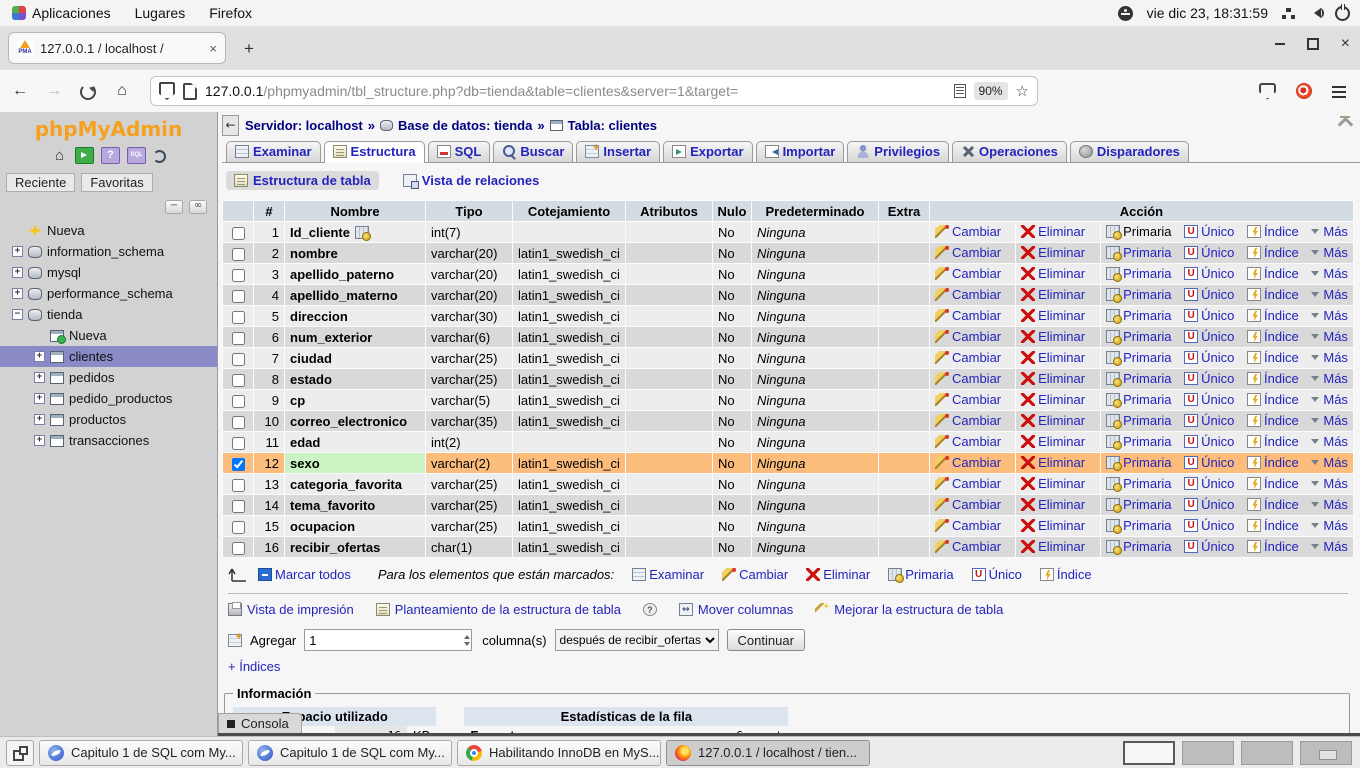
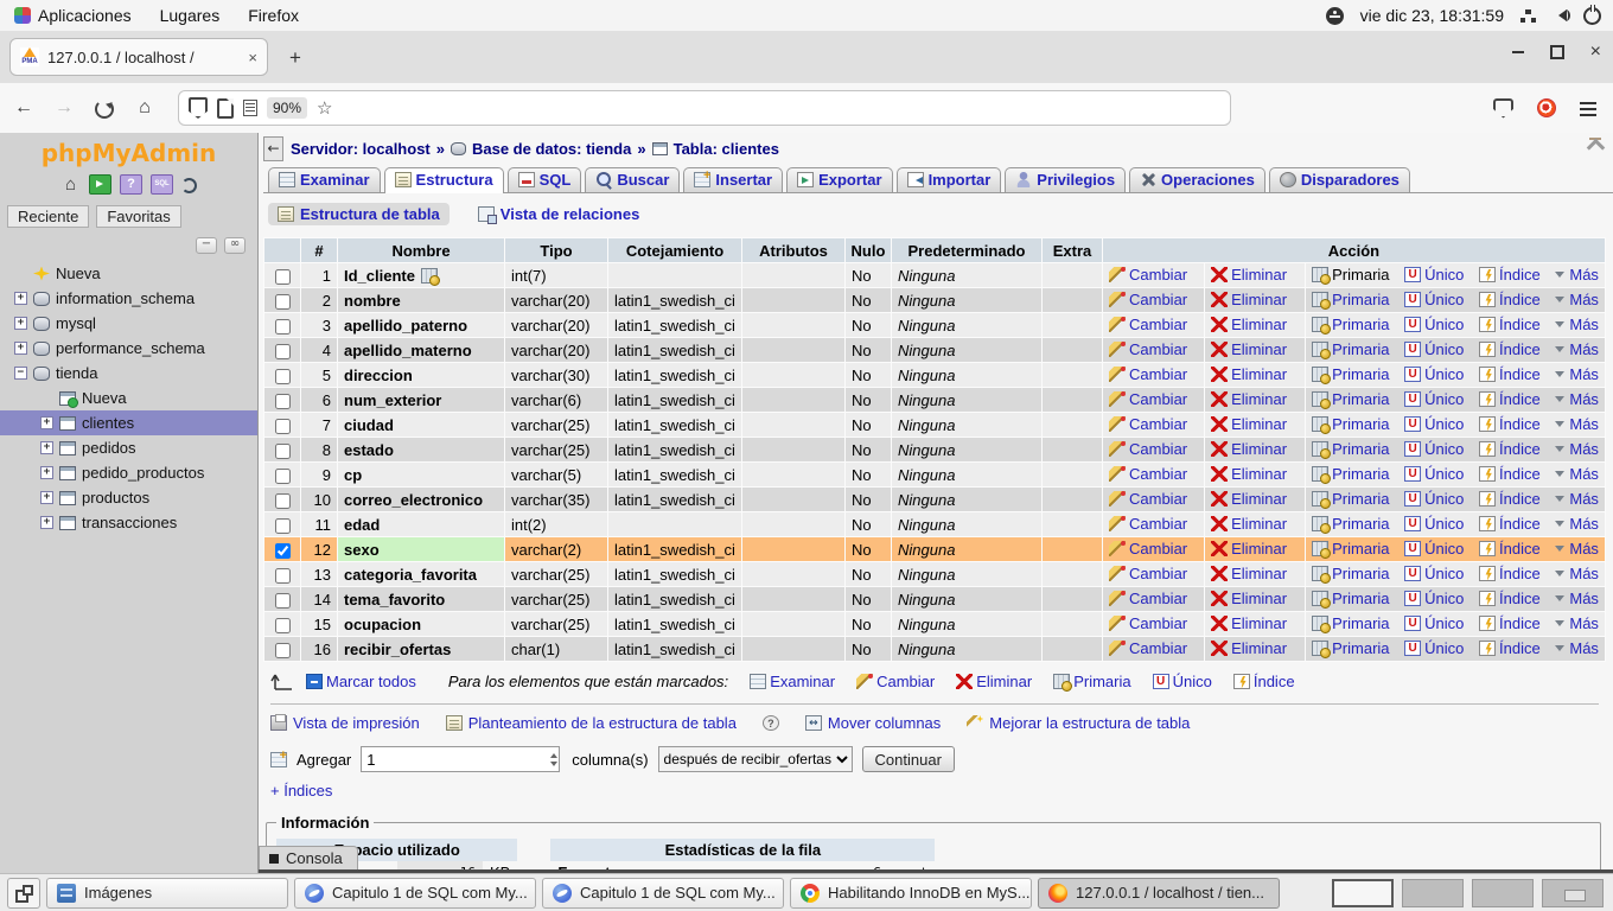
  Aplicaciones
  Lugares
  Firefox
  vie dic 23, 18:31:59
  127.0.0.1 / localhost /
  ×
  +
  ×
  ←
  →
  ⌂
- 127.0.0.1/phpmyadmin/tbl_structure.php?db=tienda&table=clientes&server=1&target=
  90%
  ☆
  phpMyAdmin
  ⌂
  ?
  Reciente
  Favoritas
  −
  ∞
  Nueva
  +
  information_schema
  +
  mysql
  +
  performance_schema
  −
  tienda
  Nueva
  +
  clientes
  +
  pedidos
  +
  pedido_productos
  +
  productos
  +
  transacciones
  ←
  Servidor: localhost
  »
  Base de datos: tienda
  »
  Tabla: clientes
  Examinar
  Estructura
  SQL
  Buscar
  Insertar
  Exportar
  Importar
  Privilegios
  Operaciones
  Disparadores
  Estructura de tabla
  Vista de relaciones
  	#	Nombre	Tipo	Cotejamiento	Atributos	Nulo	Predeterminado	Extra	Acción
  	1	Id_cliente	int(7)			No	Ninguna		Cambiar	Eliminar	Primaria Único Índice Más
  	2	nombre	varchar(20)	latin1_swedish_ci		No	Ninguna		Cambiar	Eliminar	Primaria Único Índice Más
  	3	apellido_paterno	varchar(20)	latin1_swedish_ci		No	Ninguna		Cambiar	Eliminar	Primaria Único Índice Más
  	4	apellido_materno	varchar(20)	latin1_swedish_ci		No	Ninguna		Cambiar	Eliminar	Primaria Único Índice Más
  	5	direccion	varchar(30)	latin1_swedish_ci		No	Ninguna		Cambiar	Eliminar	Primaria Único Índice Más
  	6	num_exterior	varchar(6)	latin1_swedish_ci		No	Ninguna		Cambiar	Eliminar	Primaria Único Índice Más
  	7	ciudad	varchar(25)	latin1_swedish_ci		No	Ninguna		Cambiar	Eliminar	Primaria Único Índice Más
  	8	estado	varchar(25)	latin1_swedish_ci		No	Ninguna		Cambiar	Eliminar	Primaria Único Índice Más
  	9	cp	varchar(5)	latin1_swedish_ci		No	Ninguna		Cambiar	Eliminar	Primaria Único Índice Más
  	10	correo_electronico	varchar(35)	latin1_swedish_ci		No	Ninguna		Cambiar	Eliminar	Primaria Único Índice Más
  	11	edad	int(2)			No	Ninguna		Cambiar	Eliminar	Primaria Único Índice Más
  	12	sexo	varchar(2)	latin1_swedish_ci		No	Ninguna		Cambiar	Eliminar	Primaria Único Índice Más
  	13	categoria_favorita	varchar(25)	latin1_swedish_ci		No	Ninguna		Cambiar	Eliminar	Primaria Único Índice Más
  	14	tema_favorito	varchar(25)	latin1_swedish_ci		No	Ninguna		Cambiar	Eliminar	Primaria Único Índice Más
  	15	ocupacion	varchar(25)	latin1_swedish_ci		No	Ninguna		Cambiar	Eliminar	Primaria Único Índice Más
  	16	recibir_ofertas	char(1)	latin1_swedish_ci		No	Ninguna		Cambiar	Eliminar	Primaria Único Índice Más
  Marcar todos
  Para los elementos que están marcados:
  Examinar
  Cambiar
  Eliminar
  Primaria
  Único
  Índice
  Vista de impresión
  Planteamiento de la estructura de tabla
  Mover columnas
  Mejorar la estructura de tabla
  Agregar
  1
  columna(s)
  después de recibir_ofertas
  Continuar
  + Índices
  Información
  acio utilizado
  Estadísticas de la fila
  Consola
+ Imágenes
  Capitulo 1 de SQL com My...
  Capitulo 1 de SQL com My...
  Habilitando InnoDB en MyS...
  127.0.0.1 / localhost / tien...
